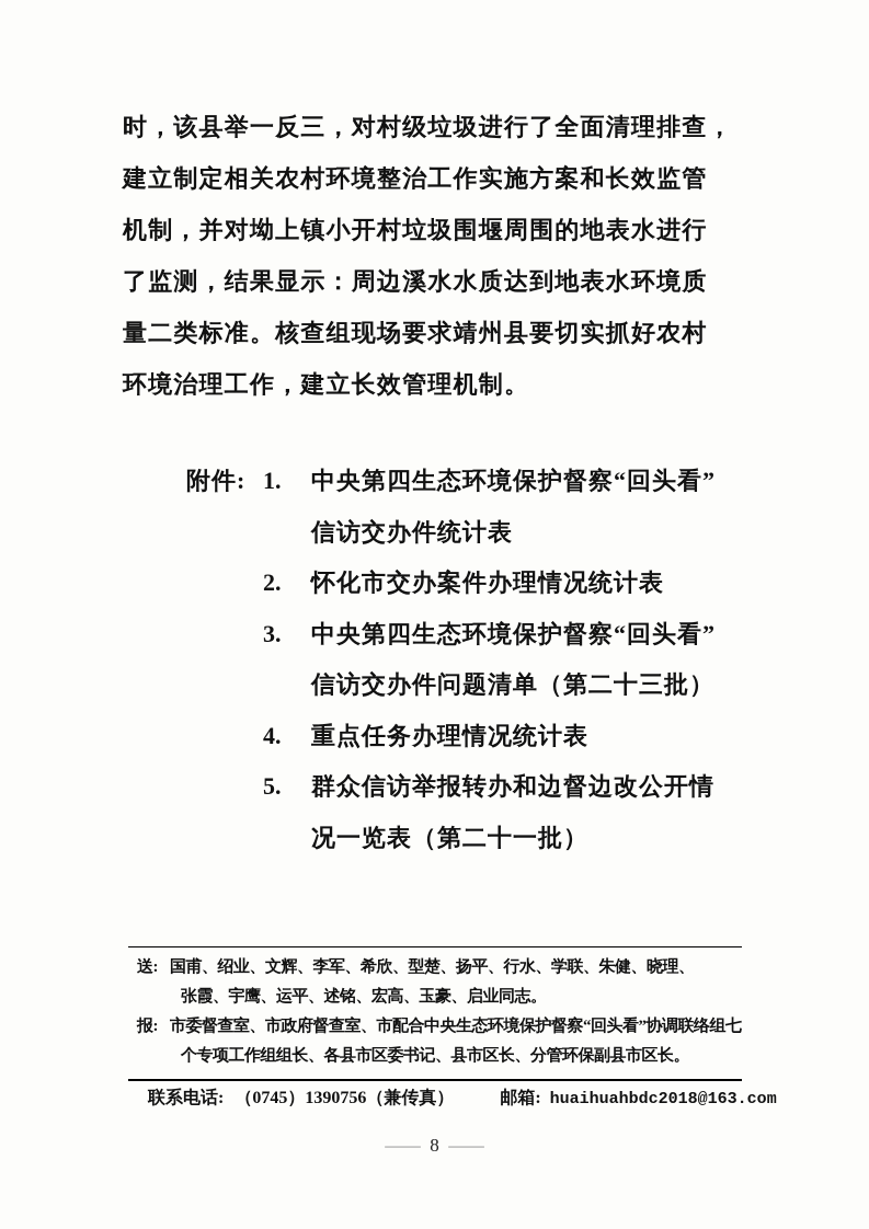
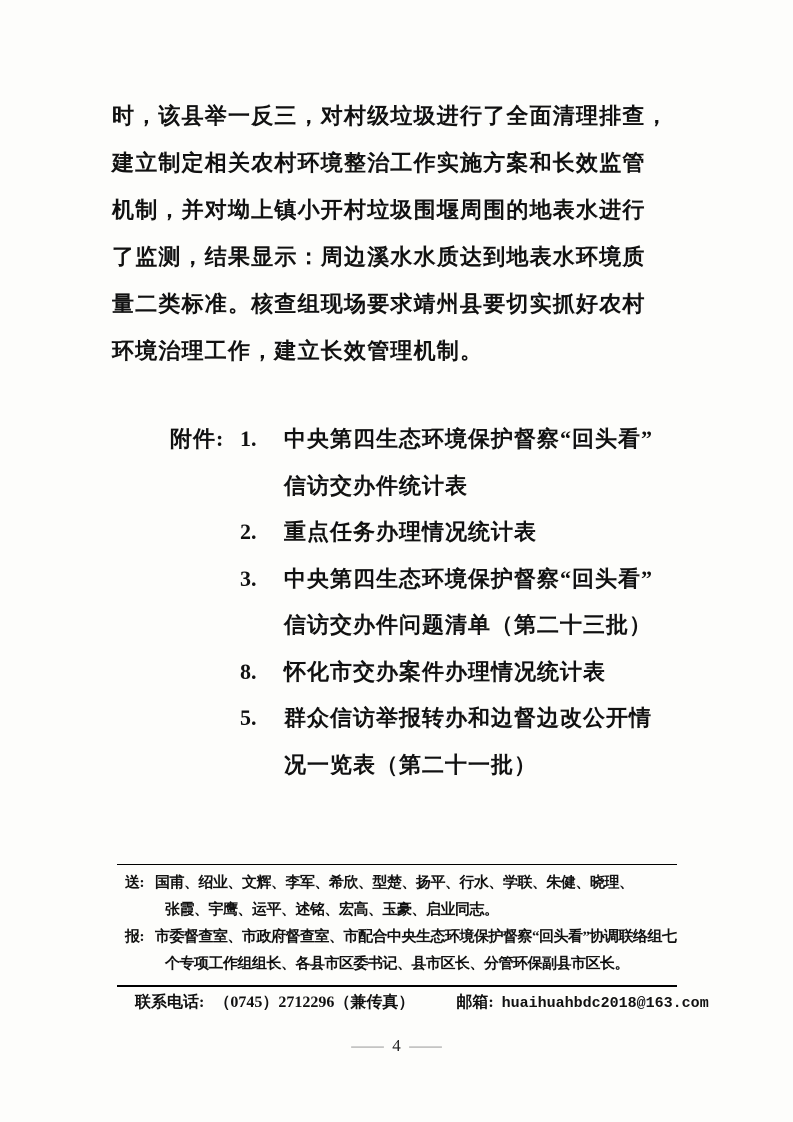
  时，该县举一反三，对村级垃圾进行了全面清理排查，
  建立制定相关农村环境整治工作实施方案和长效监管
  机制，并对坳上镇小开村垃圾围堰周围的地表水进行
  了监测，结果显示：周边溪水水质达到地表水环境质
  量二类标准。核查组现场要求靖州县要切实抓好农村
  环境治理工作，建立长效管理机制。
  附件:
  1.
  中央第四生态环境保护督察“回头看”
  信访交办件统计表
  2.
- 怀化市交办案件办理情况统计表
+ 重点任务办理情况统计表
  3.
  中央第四生态环境保护督察“回头看”
  信访交办件问题清单（第二十三批）
- 4.
+ 8.
- 重点任务办理情况统计表
+ 怀化市交办案件办理情况统计表
  5.
  群众信访举报转办和边督边改公开情
  况一览表（第二十一批）
  送:
  国甫、绍业、文辉、李军、希欣、型楚、扬平、行水、学联、朱健、晓理、
  张霞、宇鹰、运平、述铭、宏高、玉豪、启业同志。
  报:
  市委督查室、市政府督查室、市配合中央生态环境保护督察“回头看”协调联络组七
  个专项工作组组长、各县市区委书记、县市区长、分管环保副县市区长。
- 联系电话: （0745）1390756（兼传真） 邮箱: huaihuahbdc2018@163.com
+ 联系电话: （0745）2712296（兼传真） 邮箱: huaihuahbdc2018@163.com
- — 8 —
+ — 4 —
